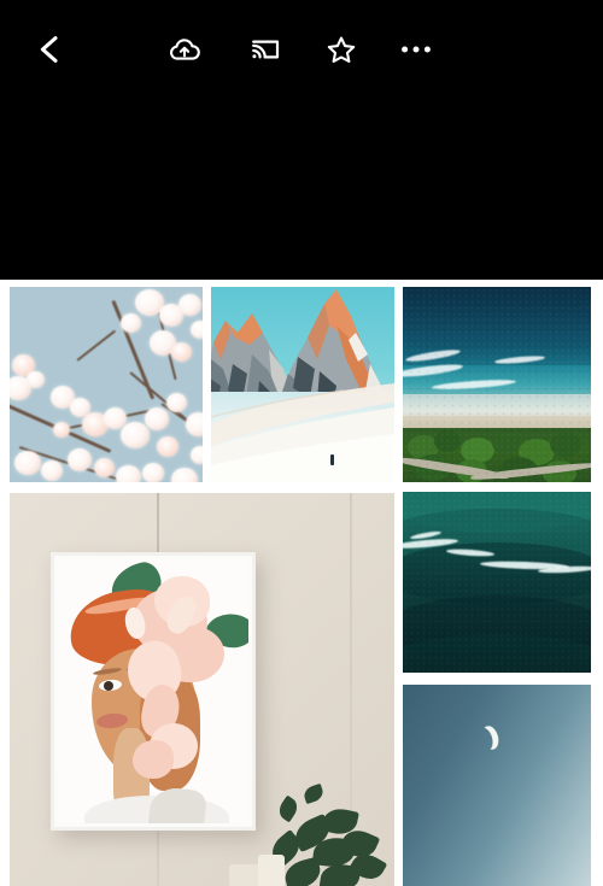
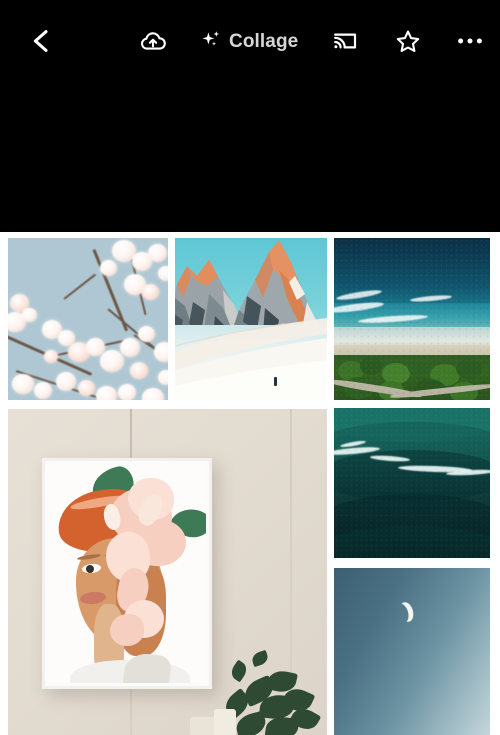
+ Collage
